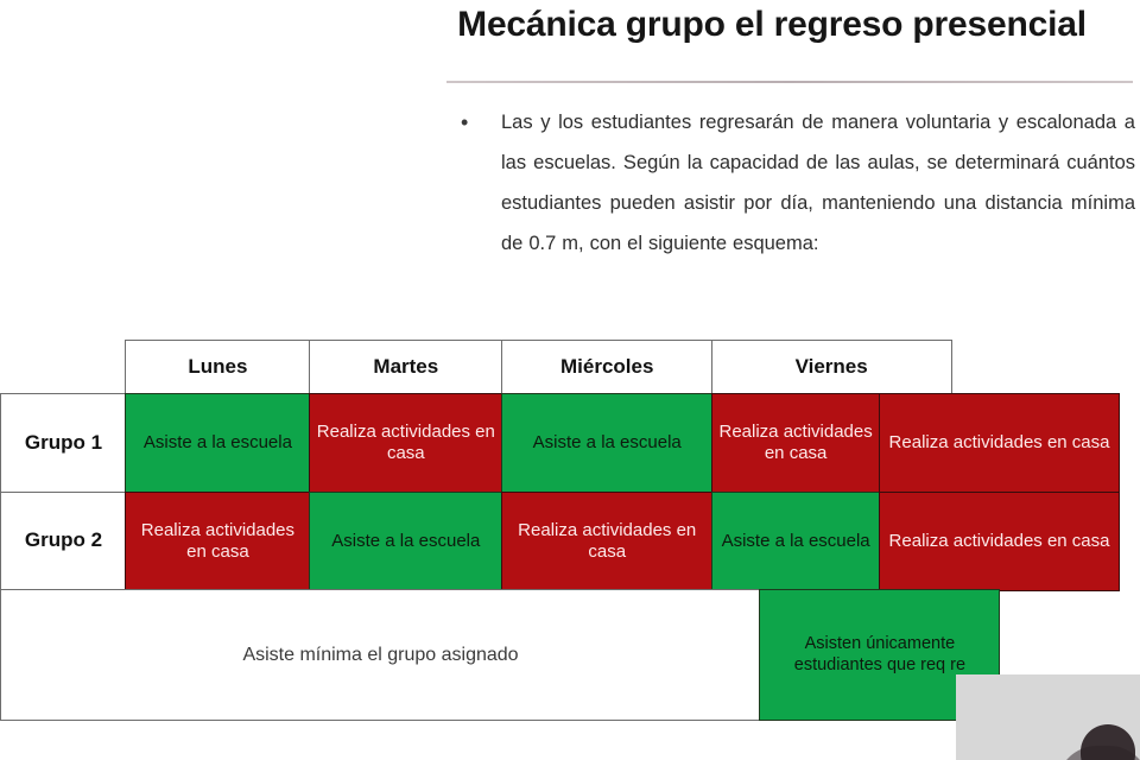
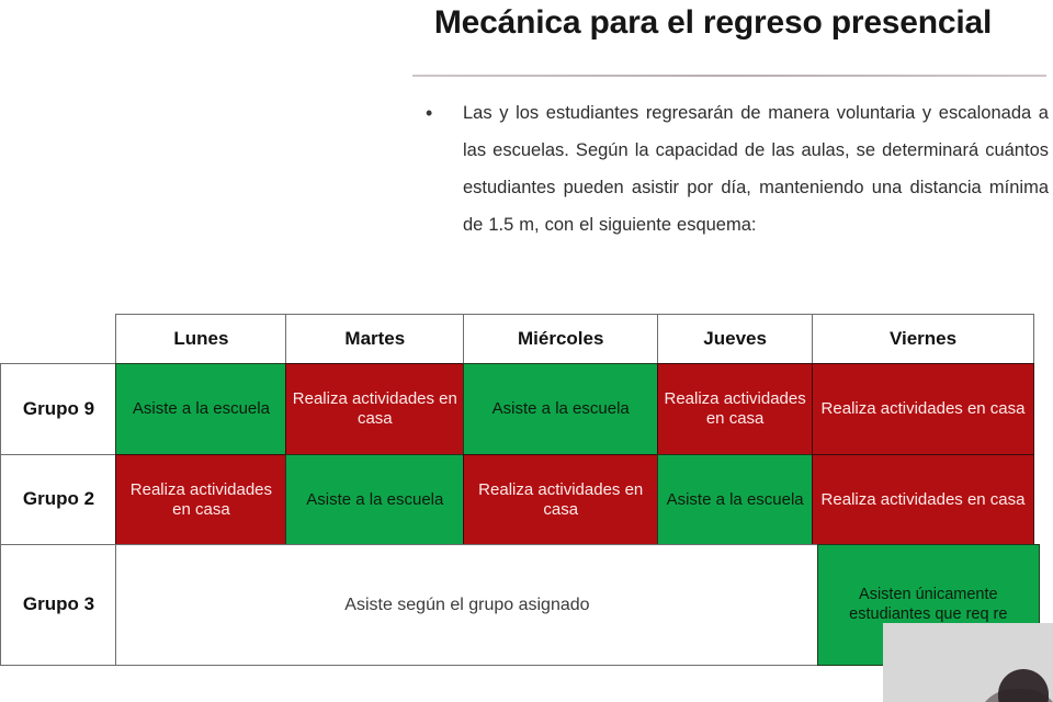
- Mecánica grupo el regreso presencial
+ Mecánica para el regreso presencial
  •
- Las y los estudiantes regresarán de manera voluntaria y escalonada a las escuelas. Según la capacidad de las aulas, se determinará cuántos estudiantes pueden asistir por día, manteniendo una distancia mínima de 0.7 m, con el siguiente esquema:
+ Las y los estudiantes regresarán de manera voluntaria y escalonada a las escuelas. Según la capacidad de las aulas, se determinará cuántos estudiantes pueden asistir por día, manteniendo una distancia mínima de 1.5 m, con el siguiente esquema:
  Lunes
  Martes
  Miércoles
+ Jueves
  Viernes
- Grupo 1
+ Grupo 9
  Asiste a la escuela
  Realiza actividades en casa
  Asiste a la escuela
  Realiza actividades en casa
  Realiza actividades en casa
  Grupo 2
  Realiza actividades en casa
  Asiste a la escuela
  Realiza actividades en casa
  Asiste a la escuela
  Realiza actividades en casa
+ Grupo 3
- Asiste mínima el grupo asignado
+ Asiste según el grupo asignado
  Asisten únicamente estudiantes que req re
